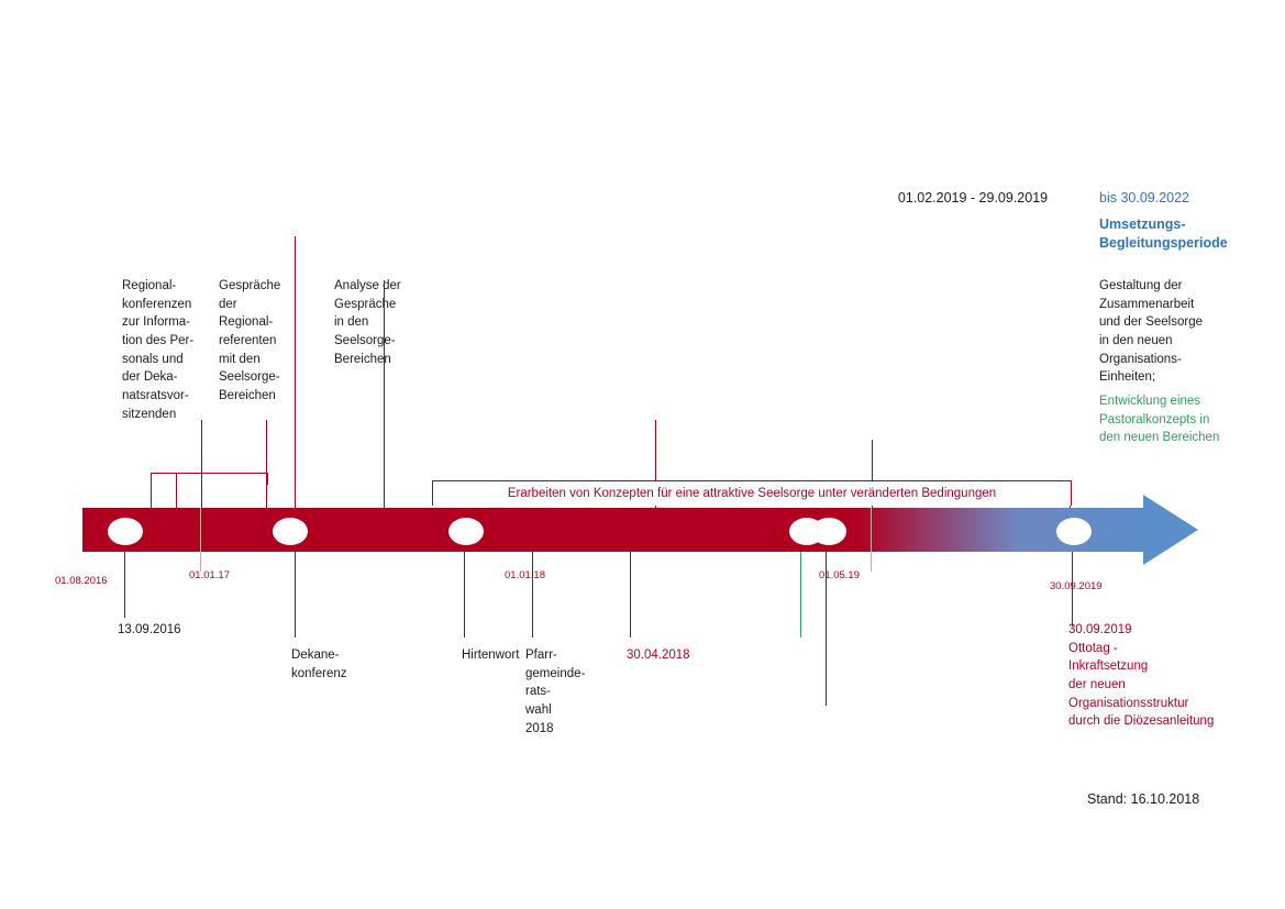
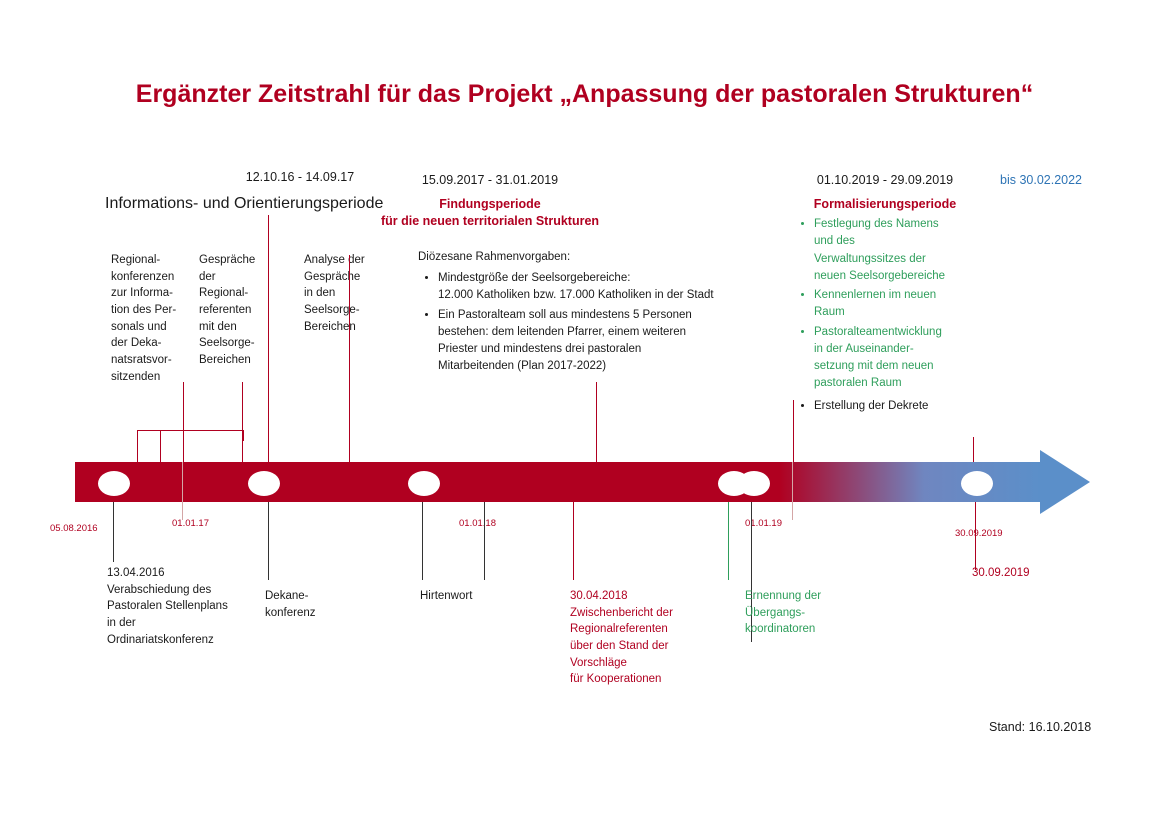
+ Ergänzter Zeitstrahl für das Projekt „Anpassung der pastoralen Strukturen“
+ 12.10.16 - 14.09.17
+ Informations- und Orientierungsperiode
  Regional-
  konferenzen
  zur Informa-
  tion des Per-
  sonals und
  der Deka-
  natsratsvor-
  sitzenden
  Gespräche
  der
  Regional-
  referenten
  mit den
  Seelsorge-
  Bereichen
  Analyse der
  Gespräche
  in den
  Seelsorge-
  Bereichen
+ 15.09.2017 - 31.01.2019
+ Findungsperiode
+ für die neuen territorialen Strukturen
+ Diözesane Rahmenvorgaben:
+ Mindestgröße der Seelsorgebereiche:
+ 12.000 Katholiken bzw. 17.000 Katholiken in der Stadt
+ Ein Pastoralteam soll aus mindestens 5 Personen
+ bestehen: dem leitenden Pfarrer, einem weiteren
+ Priester und mindestens drei pastoralen
+ Mitarbeitenden (Plan 2017-2022)
- 01.02.2019 - 29.09.2019
+ 01.10.2019 - 29.09.2019
+ Formalisierungsperiode
+ Festlegung des Namens
+ und des
+ Verwaltungssitzes der
+ neuen Seelsorgebereiche
+ Kennenlernen im neuen
+ Raum
+ Pastoralteamentwicklung
+ in der Auseinander-
+ setzung mit dem neuen
+ pastoralen Raum
+ Erstellung der Dekrete
- bis 30.09.2022
+ bis 30.02.2022
- Umsetzungs-
- Begleitungsperiode
- Gestaltung der
- Zusammenarbeit
- und der Seelsorge
- in den neuen
- Organisations-
- Einheiten;
- Entwicklung eines
- Pastoralkonzepts in
- den neuen Bereichen
- Erarbeiten von Konzepten für eine attraktive Seelsorge unter veränderten Bedingungen
- 01.08.2016
+ 05.08.2016
  01.01.17
  01.0118
- 01.05.19
+ 01.01.19
  30.09.2019
- 13.09.2016
+ 13.04.2016
+ Verabschiedung des
+ Pastoralen Stellenplans
+ in der
+ Ordinariatskonferenz
  Dekane-
  konferenz
  Hirtenwort
- Pfarr-
- gemeinde-
- rats-
- wahl
- 2018
  30.04.2018
+ Zwischenbericht der
+ Regionalreferenten
+ über den Stand der
+ Vorschläge
+ für Kooperationen
+ Ernennung der
+ Übergangs-
+ koordinatoren
  30.09.2019
- Ottotag -
- Inkraftsetzung
- der neuen
- Organisationsstruktur
- durch die Diözesanleitung
  Stand: 16.10.2018
